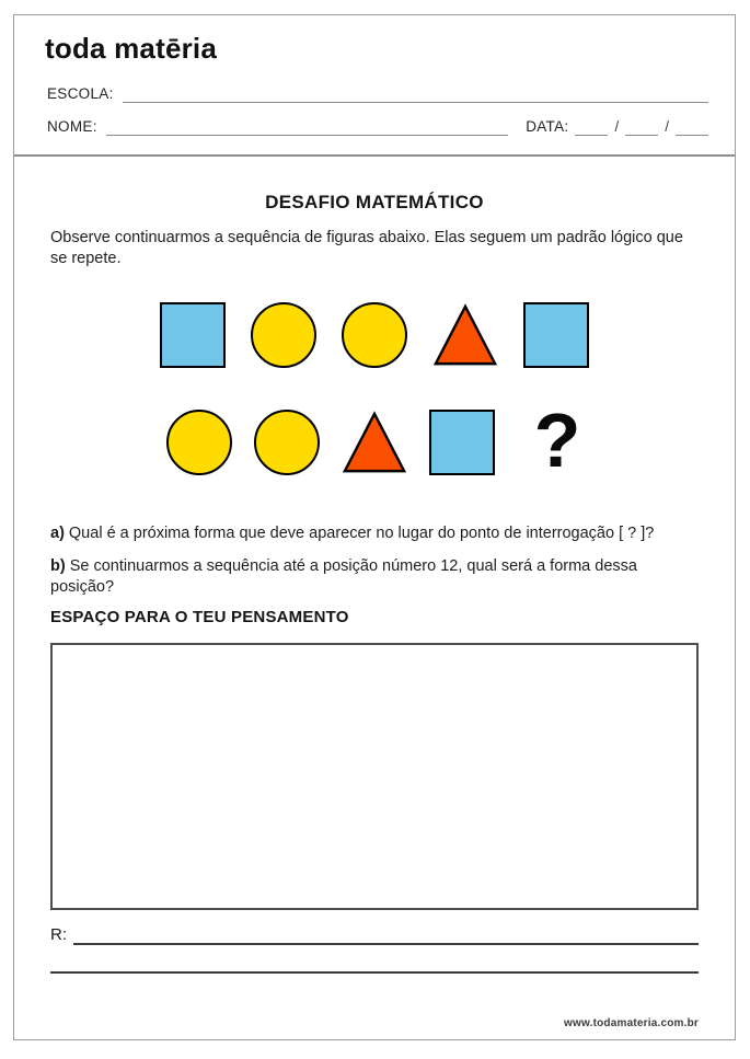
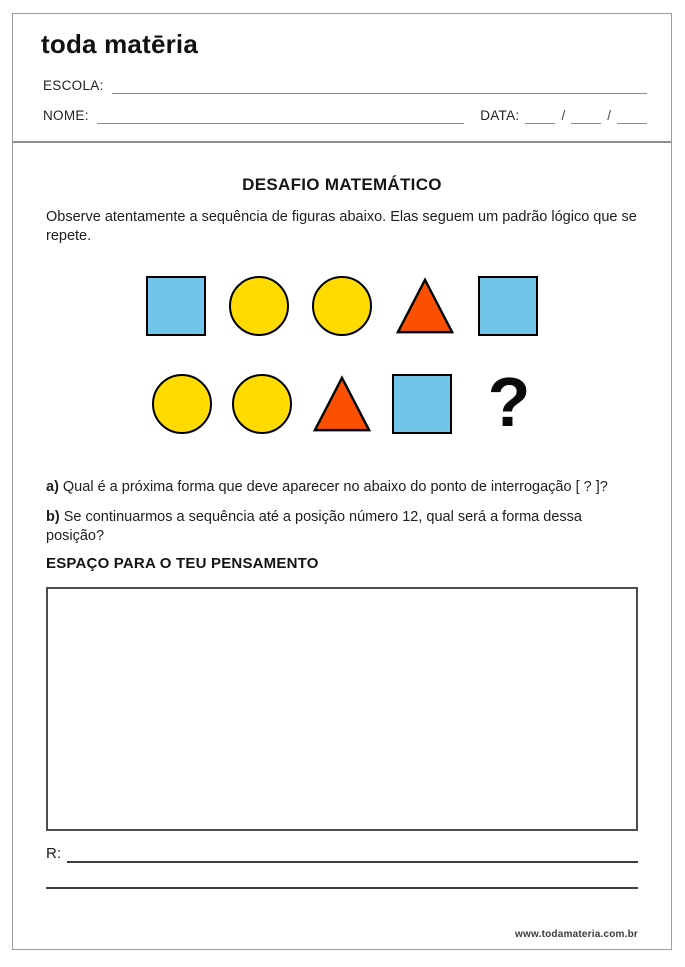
  toda matēria
  ESCOLA:
  NOME:
  DATA:
  /
  /
  DESAFIO MATEMÁTICO
- Observe continuarmos a sequência de figuras abaixo. Elas seguem um padrão lógico que se repete.
+ Observe atentamente a sequência de figuras abaixo. Elas seguem um padrão lógico que se repete.
  ?
- a) Qual é a próxima forma que deve aparecer no lugar do ponto de interrogação [ ? ]?
+ a) Qual é a próxima forma que deve aparecer no abaixo do ponto de interrogação [ ? ]?
  b) Se continuarmos a sequência até a posição número 12, qual será a forma dessa posição?
  ESPAÇO PARA O TEU PENSAMENTO
  R:
  www.todamateria.com.br
